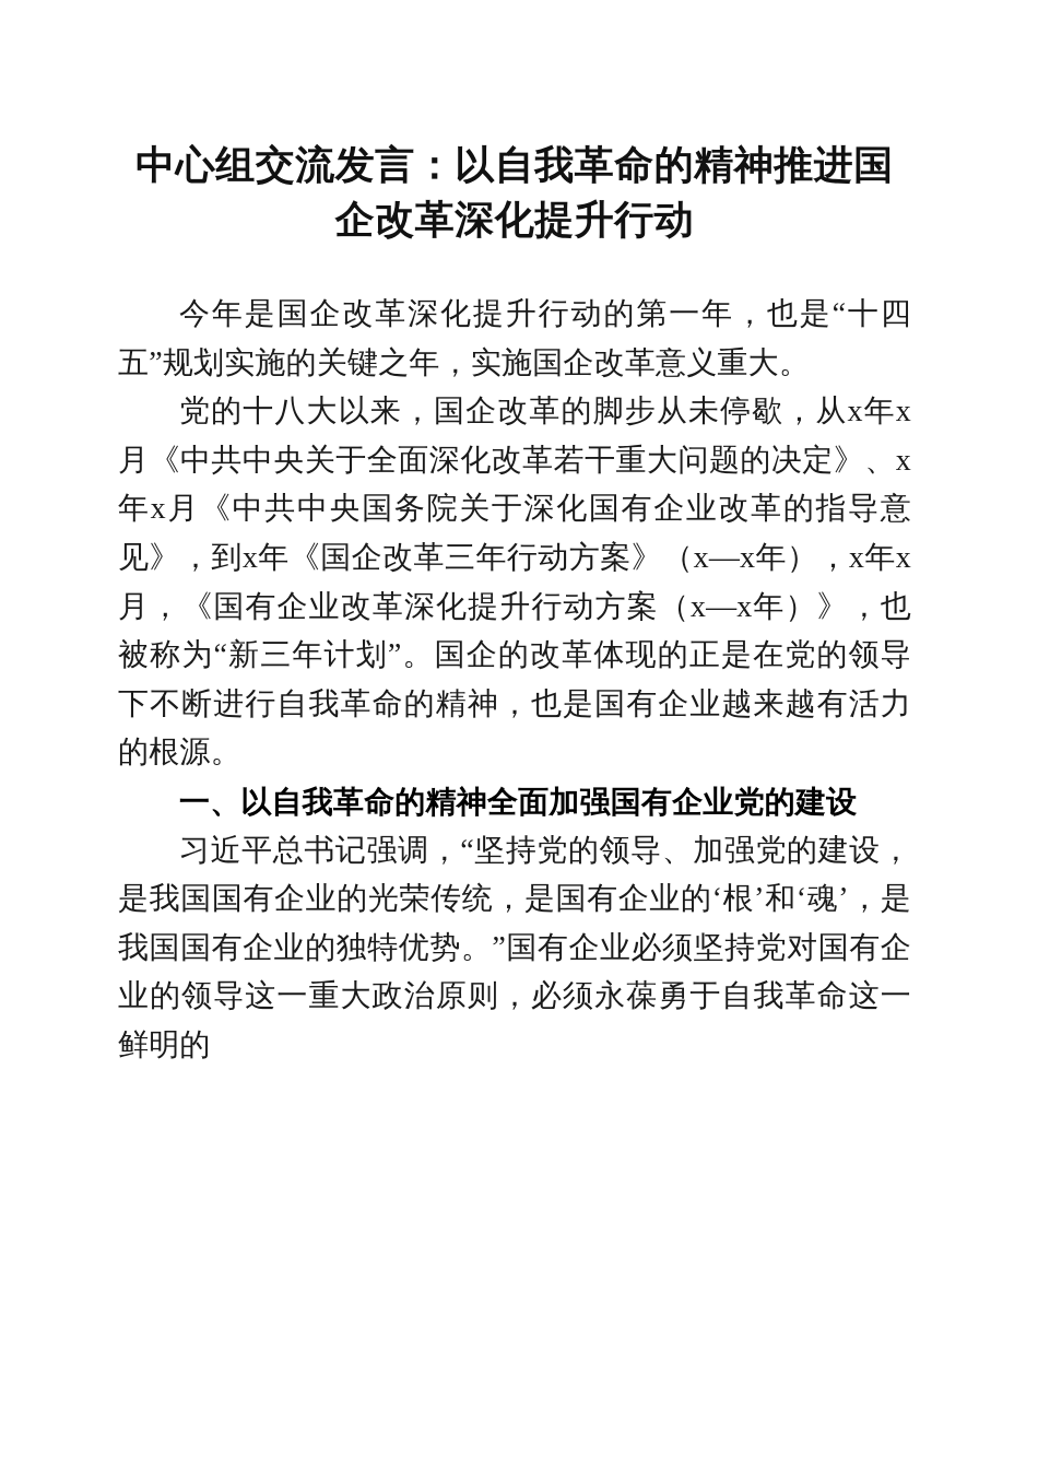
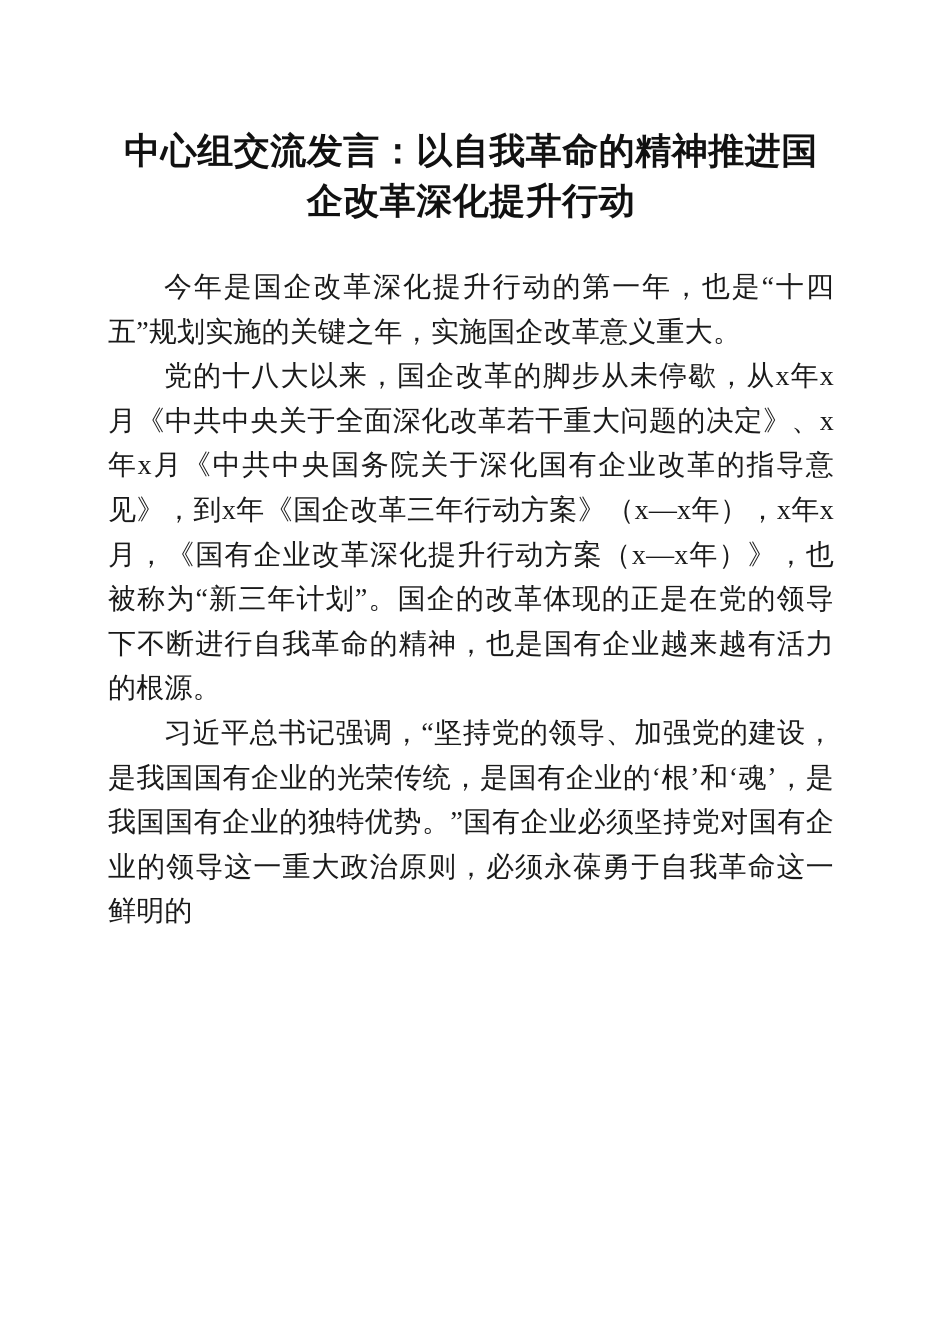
  中心组交流发言：以自我革命的精神推进国企改革深化提升行动
  今年是国企改革深化提升行动的第一年，也是“十四五”规划实施的关键之年，实施国企改革意义重大。
  党的十八大以来，国企改革的脚步从未停歇，从x年x月《中共中央关于全面深化改革若干重大问题的决定》、x年x月《中共中央国务院关于深化国有企业改革的指导意见》，到x年《国企改革三年行动方案》（x—x年），x年x月，《国有企业改革深化提升行动方案（x—x年）》，也被称为“新三年计划”。国企的改革体现的正是在党的领导下不断进行自我革命的精神，也是国有企业越来越有活力的根源。
- 一、以自我革命的精神全面加强国有企业党的建设
  习近平总书记强调，“坚持党的领导、加强党的建设，是我国国有企业的光荣传统，是国有企业的‘根’和‘魂’，是我国国有企业的独特优势。”国有企业必须坚持党对国有企业的领导这一重大政治原则，必须永葆勇于自我革命这一鲜明的
